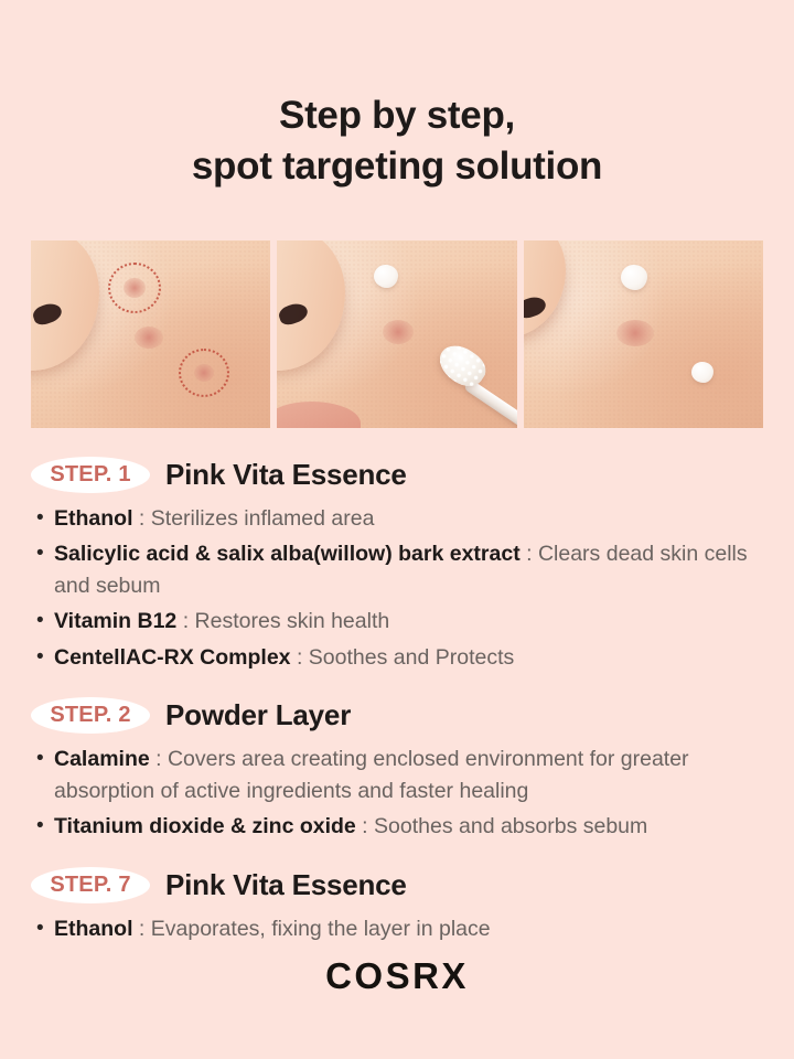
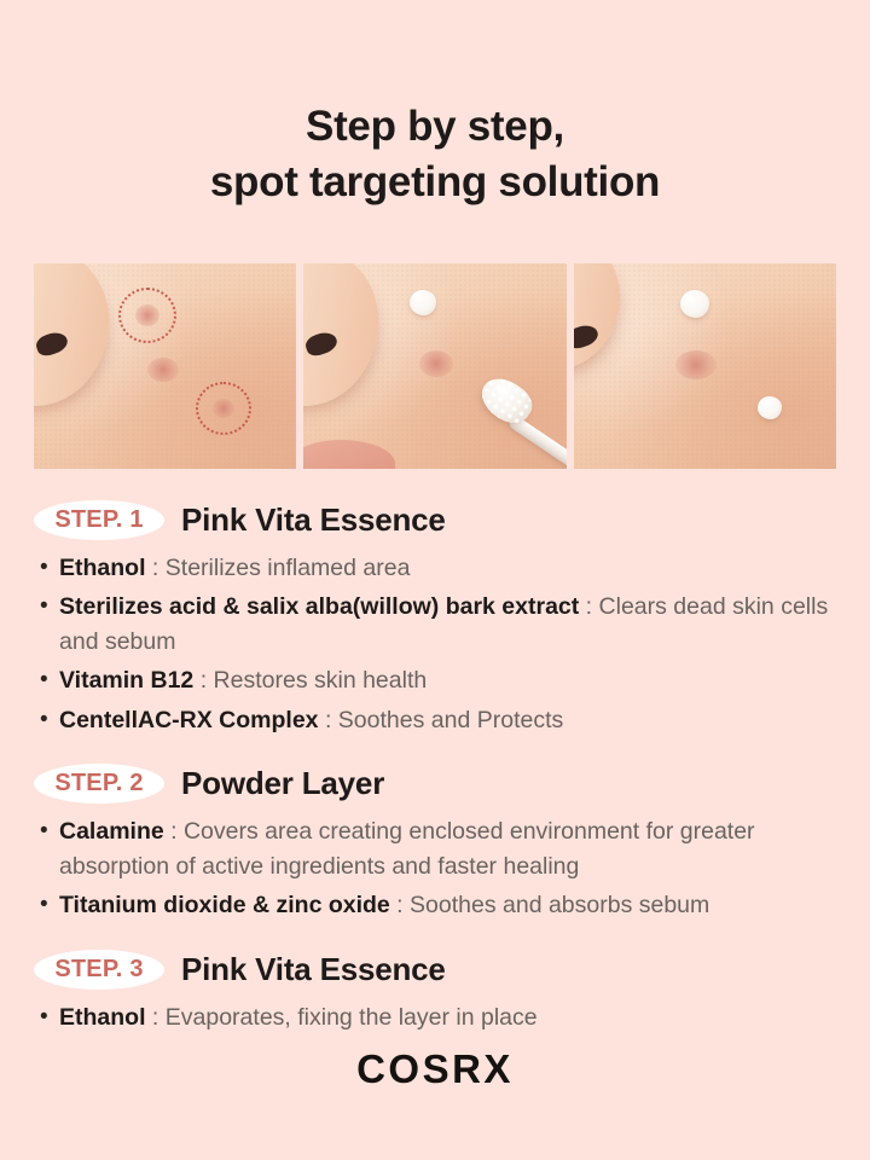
  Step by step,
  spot targeting solution
  STEP. 1
  Pink Vita Essence
  Ethanol : Sterilizes inflamed area
- Salicylic acid & salix alba(willow) bark extract : Clears dead skin cells and sebum
+ Sterilizes acid & salix alba(willow) bark extract : Clears dead skin cells and sebum
  Vitamin B12 : Restores skin health
  CentellAC-RX Complex : Soothes and Protects
  STEP. 2
  Powder Layer
  Calamine : Covers area creating enclosed environment for greater absorption of active ingredients and faster healing
  Titanium dioxide & zinc oxide : Soothes and absorbs sebum
- STEP. 7
+ STEP. 3
  Pink Vita Essence
  Ethanol : Evaporates, fixing the layer in place
  COSRX
